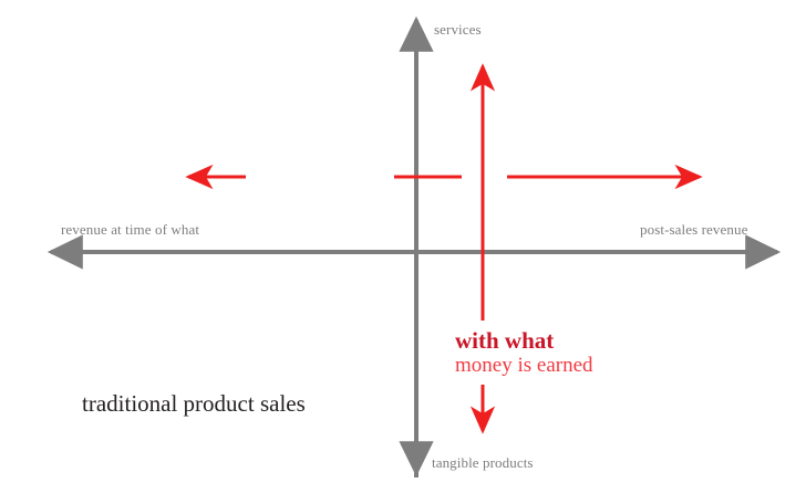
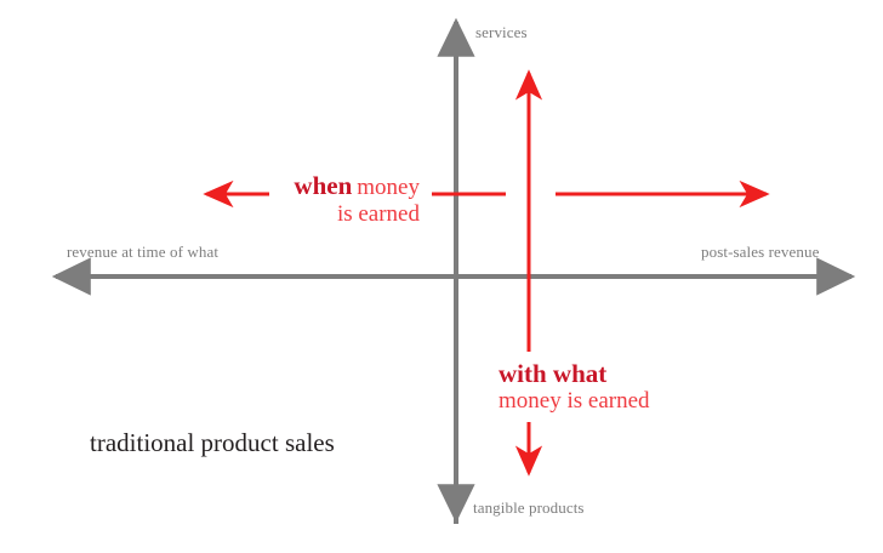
  services
  tangible products
  revenue at time of what
  post-sales revenue
  traditional product sales
+ when money
+ is earned
  with what
  money is earned
